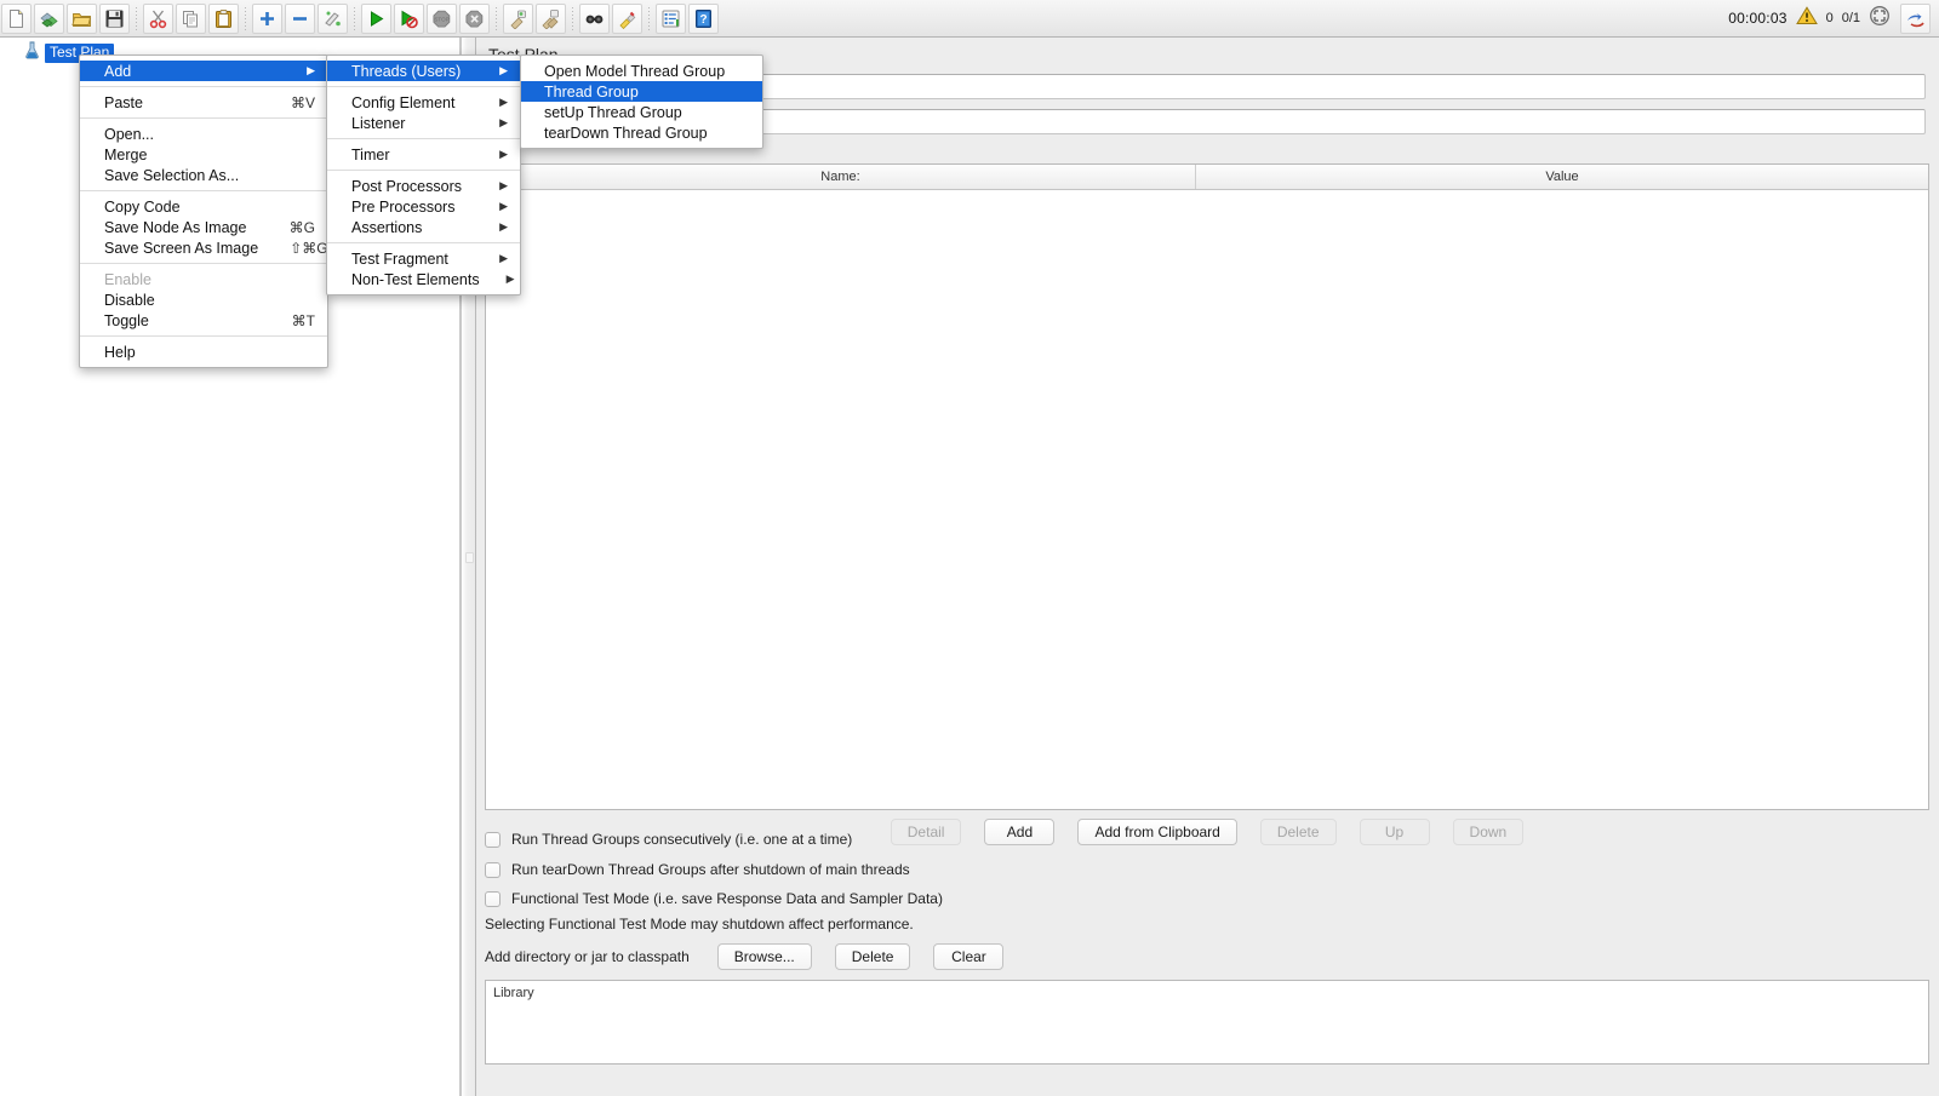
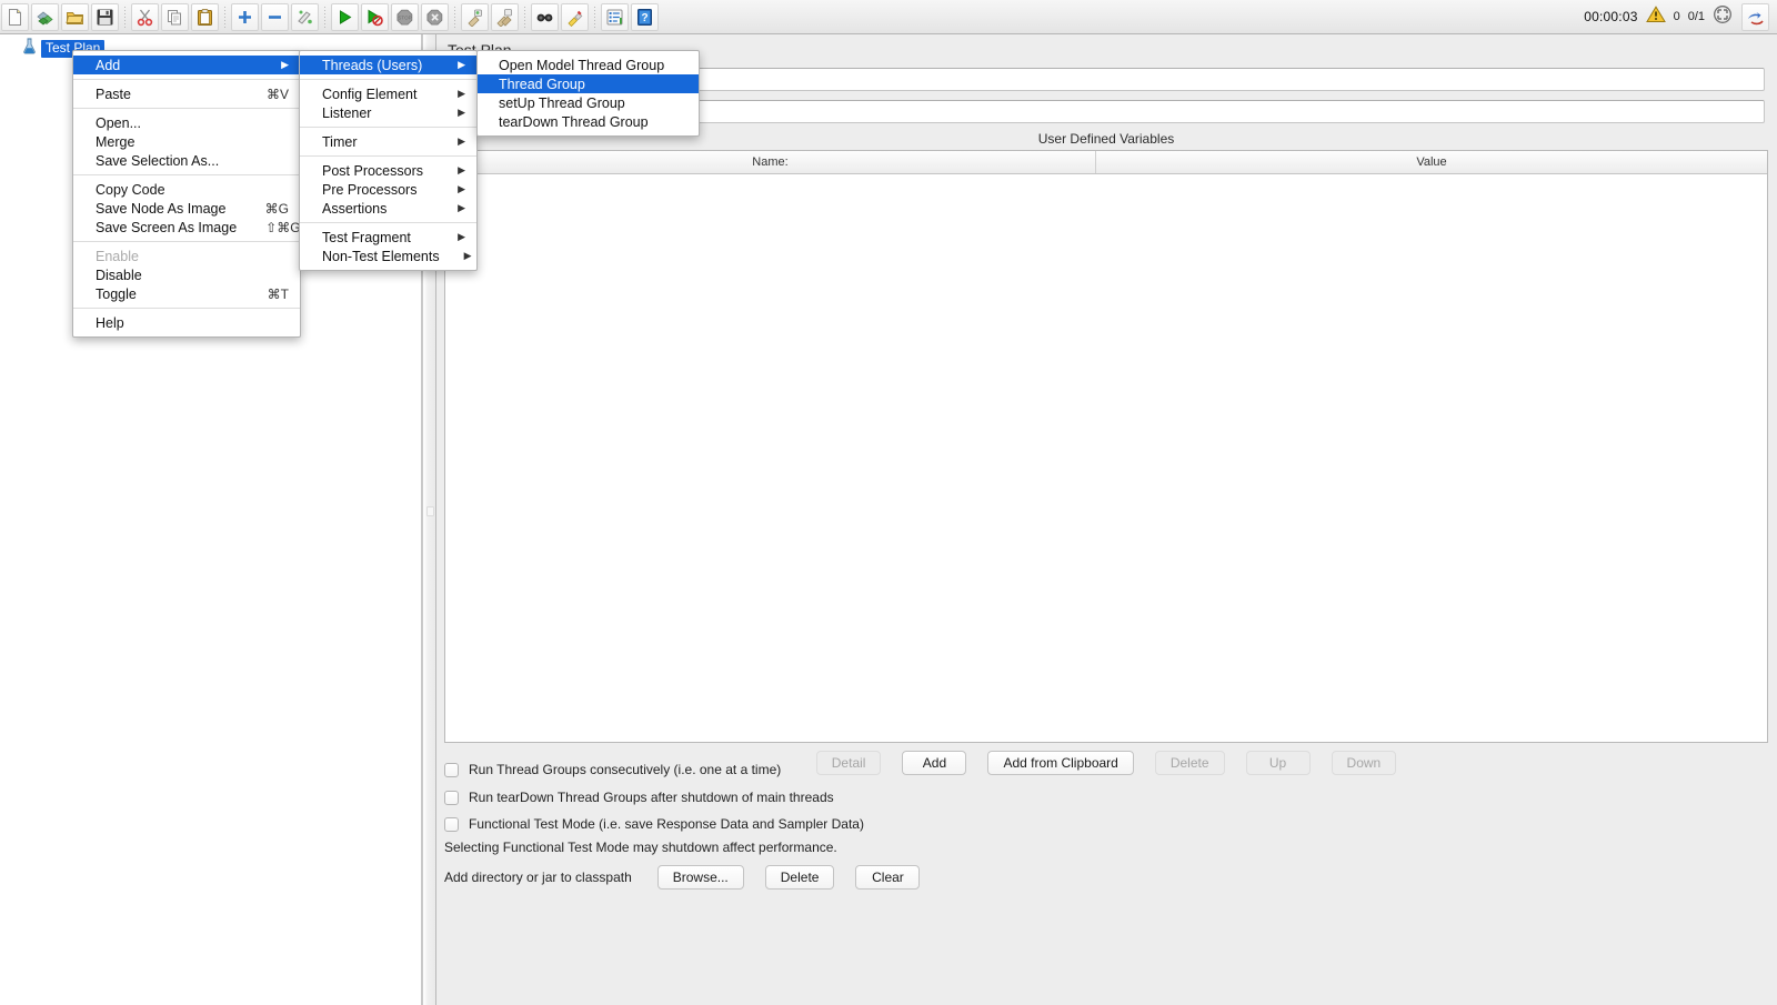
  ?
  00:00:03
  0
  0/1
  Test Plan
+ User Defined Variables
  Name:
  Value
  Detail
  Add
  Add from Clipboard
  Delete
  Up
  Down
  Run Thread Groups consecutively (i.e. one at a time)
  Run tearDown Thread Groups after shutdown of main threads
  Functional Test Mode (i.e. save Response Data and Sampler Data)
  Selecting Functional Test Mode may shutdown affect performance.
  Add directory or jar to classpath
  Browse...
  Delete
  Clear
- Library
  Add
  ▶
  Paste
  ⌘V
  Open...
  Merge
  Save Selection As...
  Copy Code
  Save Node As Image
  ⌘G
  Save Screen As Image
  ⇧⌘G
  Enable
  Disable
  Toggle
  ⌘T
  Help
  Threads (Users)
  ▶
  Config Element
  ▶
  Listener
  ▶
  Timer
  ▶
  Post Processors
  ▶
  Pre Processors
  ▶
  Assertions
  ▶
  Test Fragment
  ▶
  Non-Test Elements
  ▶
  Open Model Thread Group
  Thread Group
  setUp Thread Group
  tearDown Thread Group
